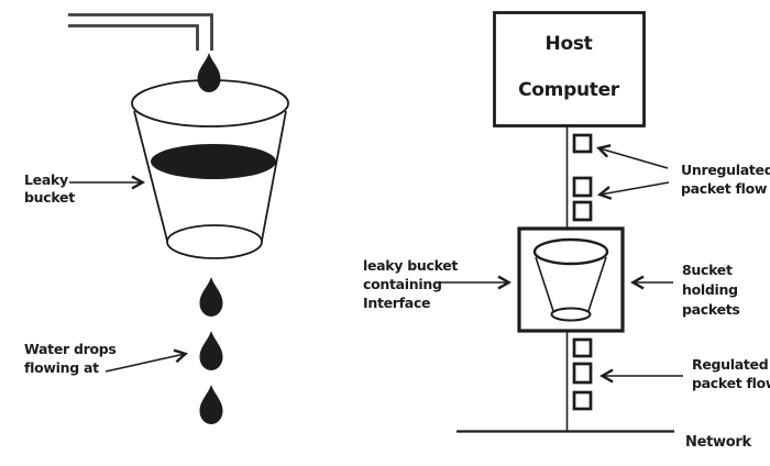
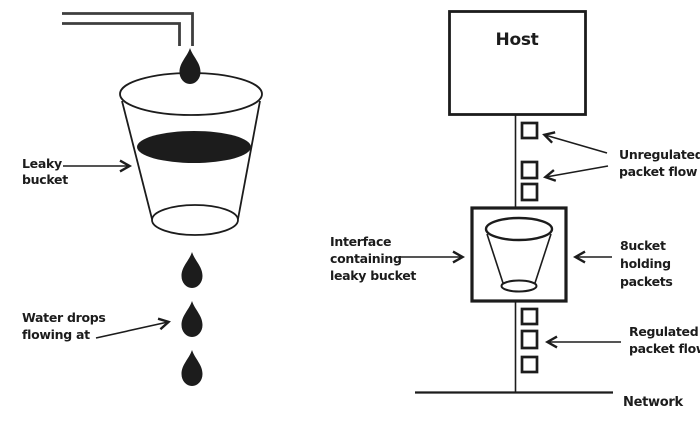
  Leaky
  bucket
  Water drops
  flowing at
  Host
- Computer
  Unregulated
  packet flow
- leaky bucket
+ Interface
  containing
- Interface
+ leaky bucket
  8ucket
  holding
  packets
  Regulated
  packet flo
  Network
